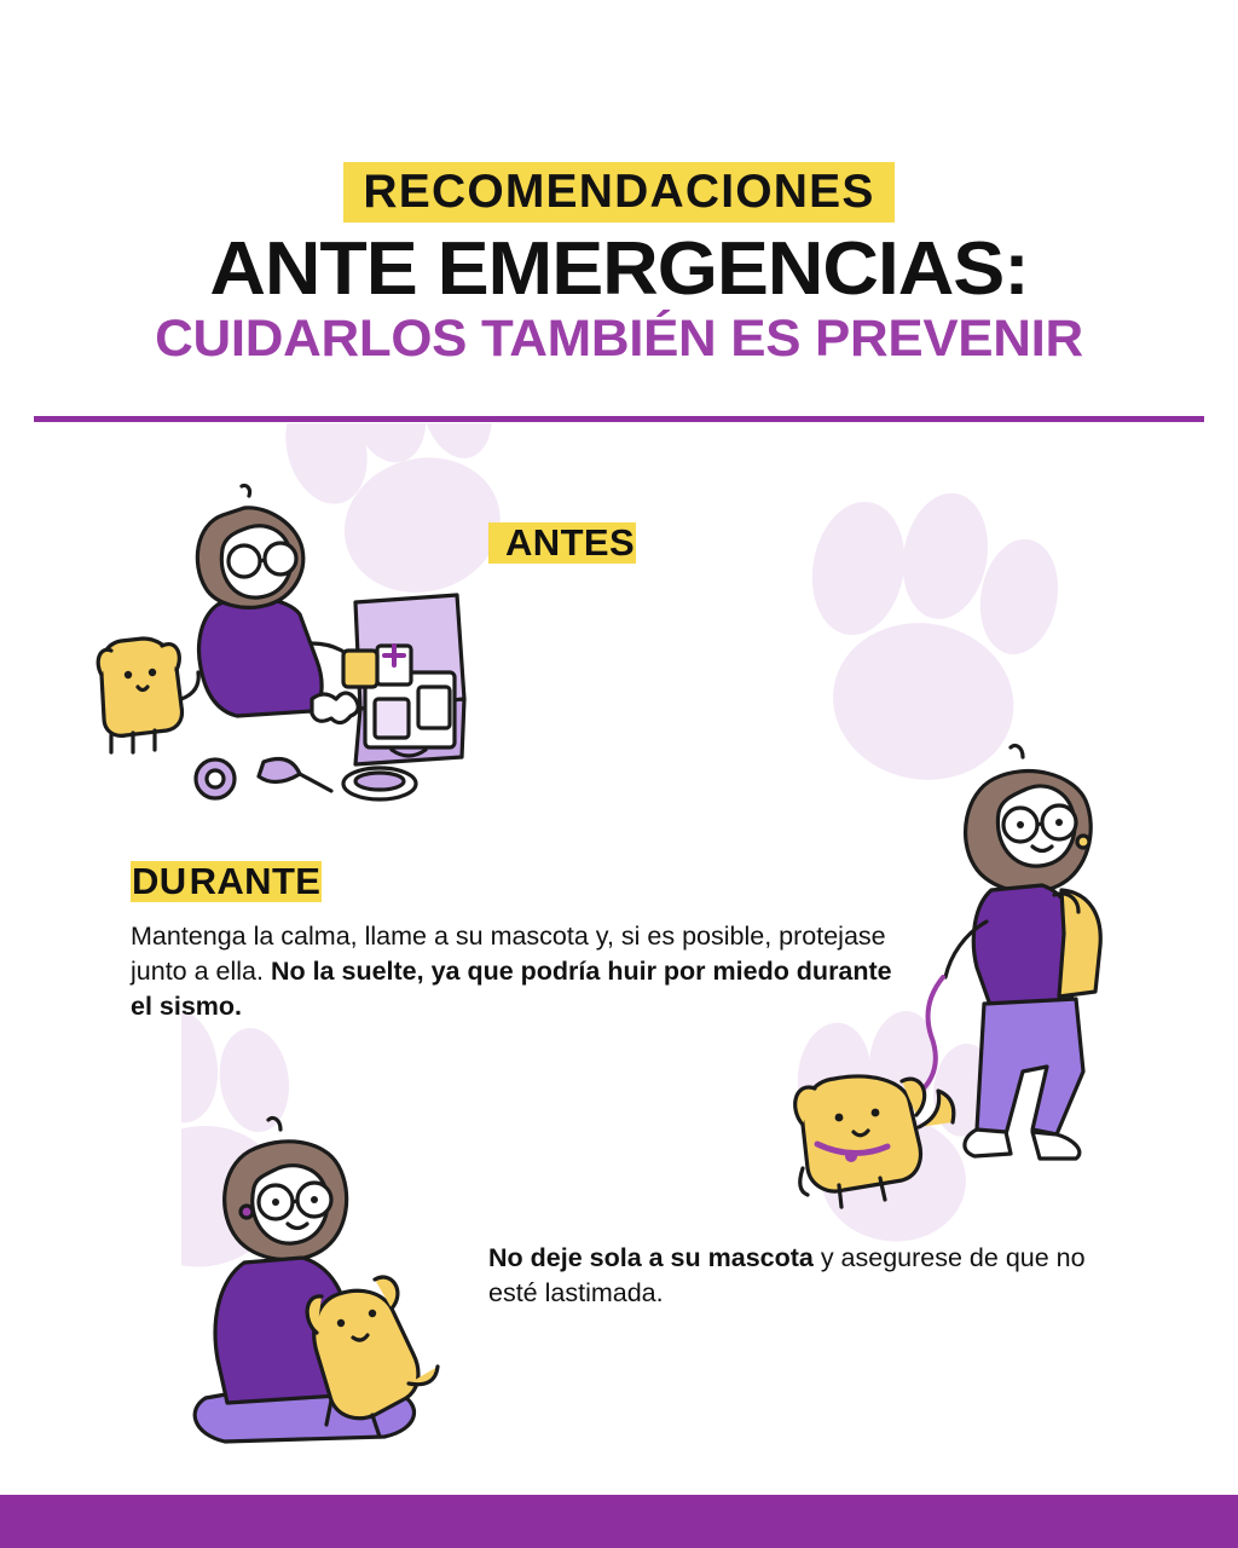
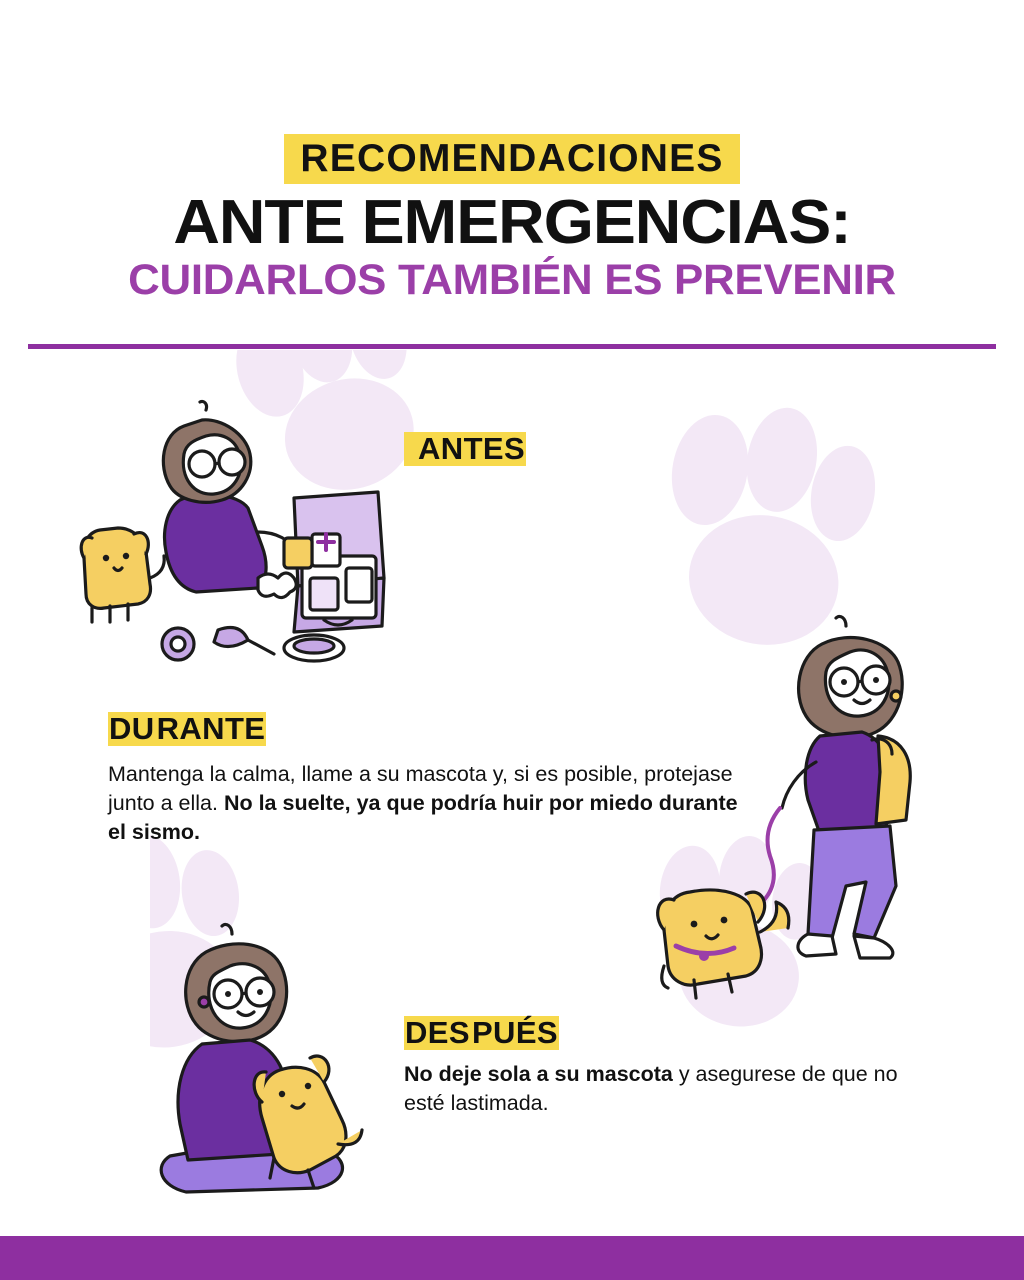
  RECOMENDACIONES
  ANTE EMERGENCIAS:
  CUIDARLOS TAMBIÉN ES PREVENIR
  ANTES
  DU
  RANTE
  Mantenga la calma, llame a su mascota y, si es posible, protejase junto a ella. No la suelte, ya que podría huir por miedo durante el sismo.
+ DES
+ PUÉS
  No deje sola a su mascota y asegurese de que no esté lastimada.
